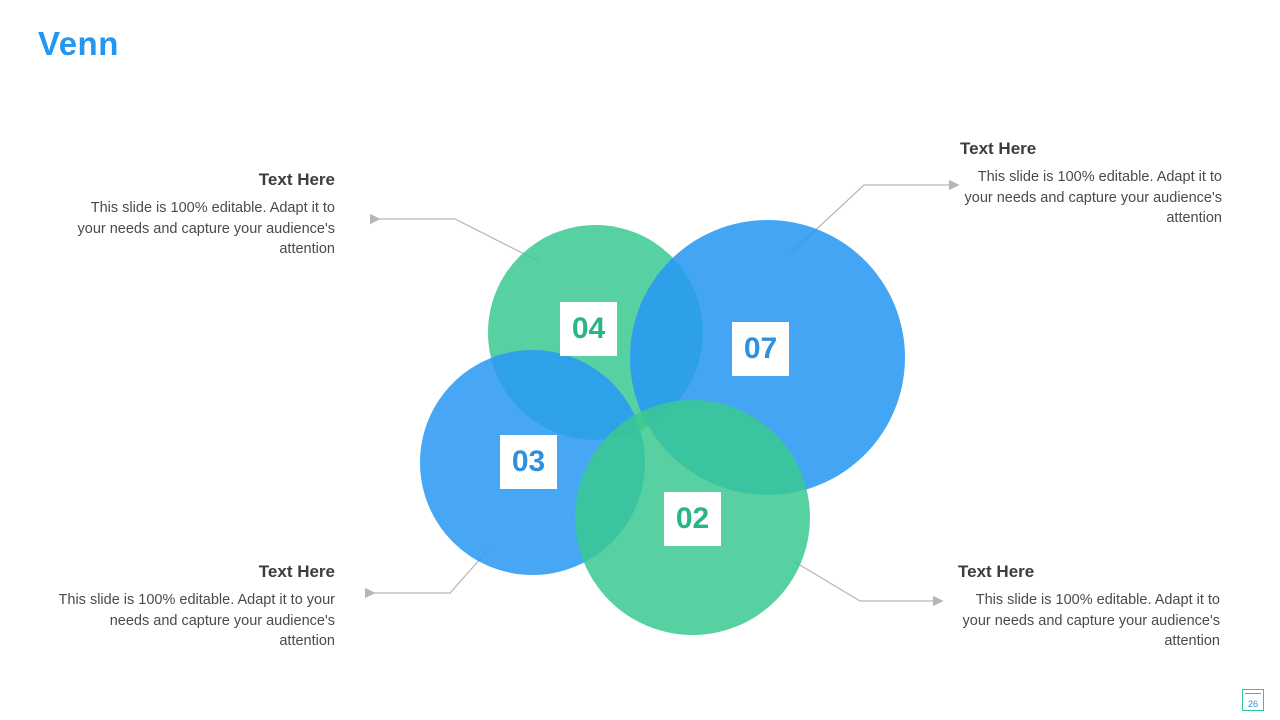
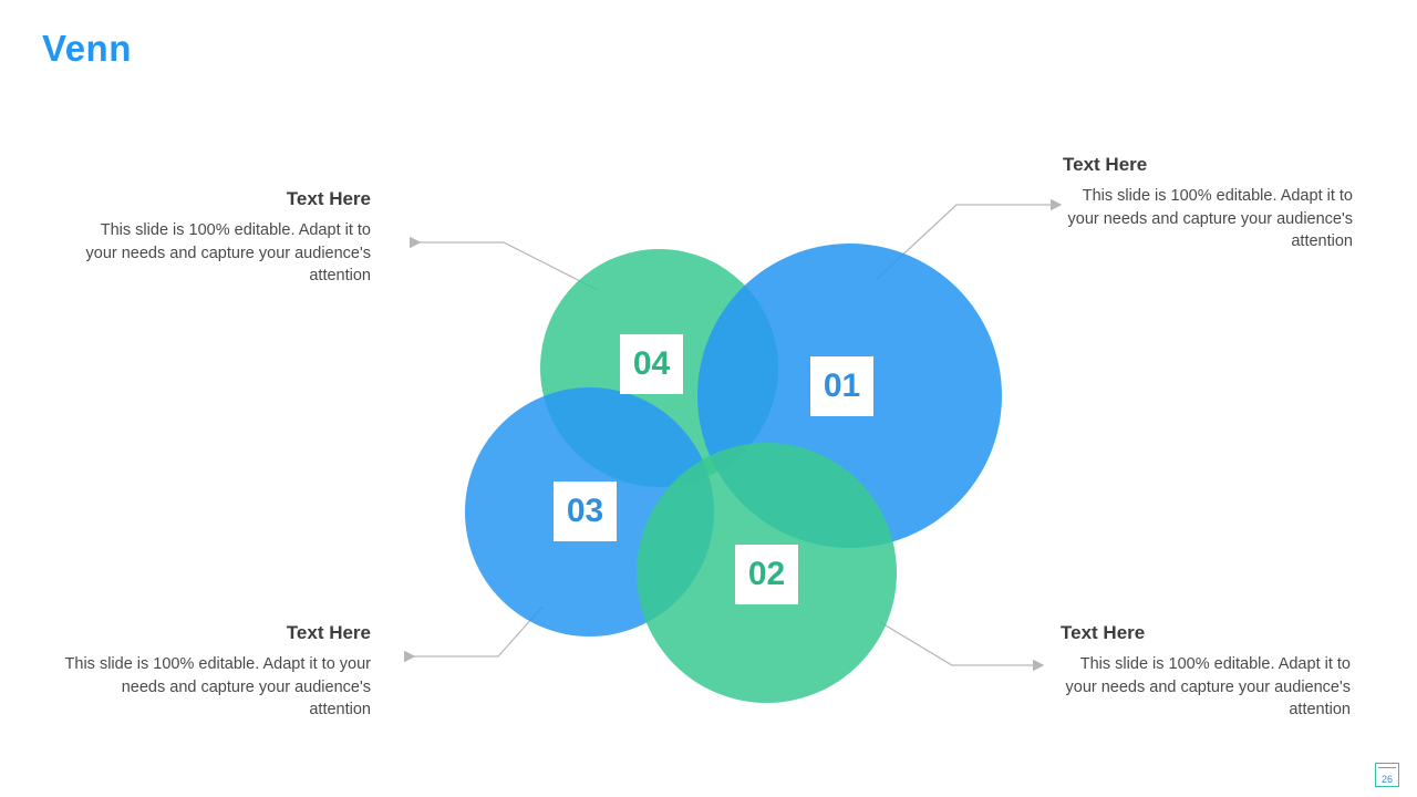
  Venn
  04
- 07
+ 01
  03
  02
  Text Here
  This slide is 100% editable. Adapt it to your needs and capture your audience's attention
  Text Here
  This slide is 100% editable. Adapt it to your needs and capture your audience's attention
  Text Here
  This slide is 100% editable. Adapt it to your needs and capture your audience's attention
  Text Here
  This slide is 100% editable. Adapt it to your needs and capture your audience's attention
  26
